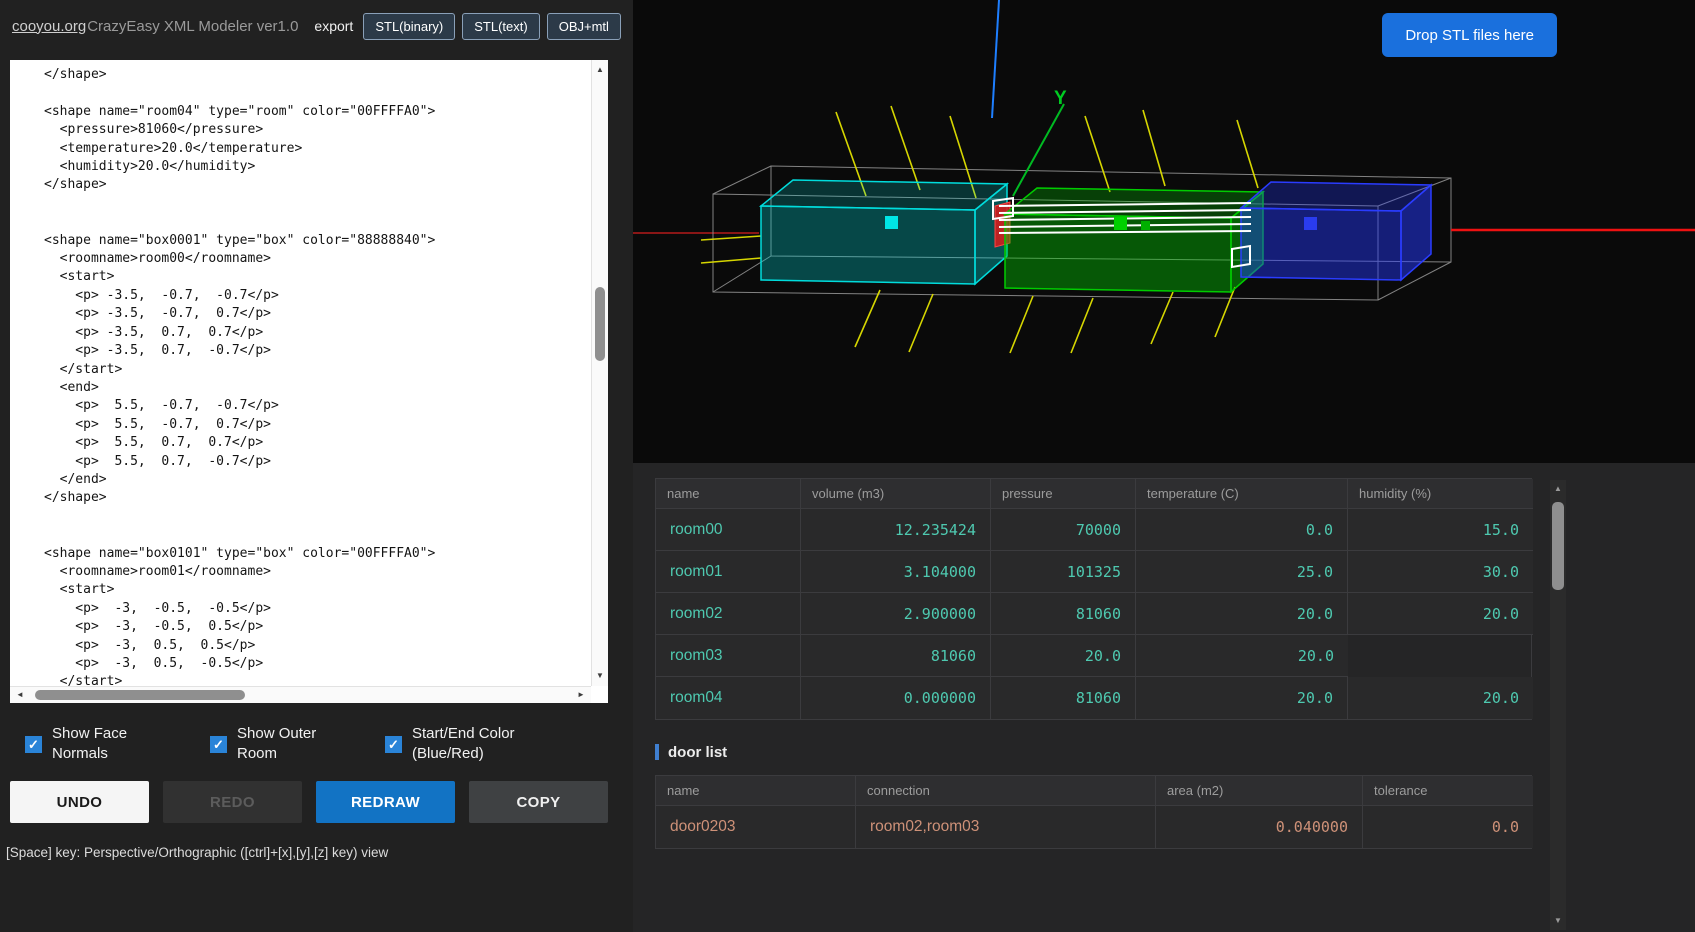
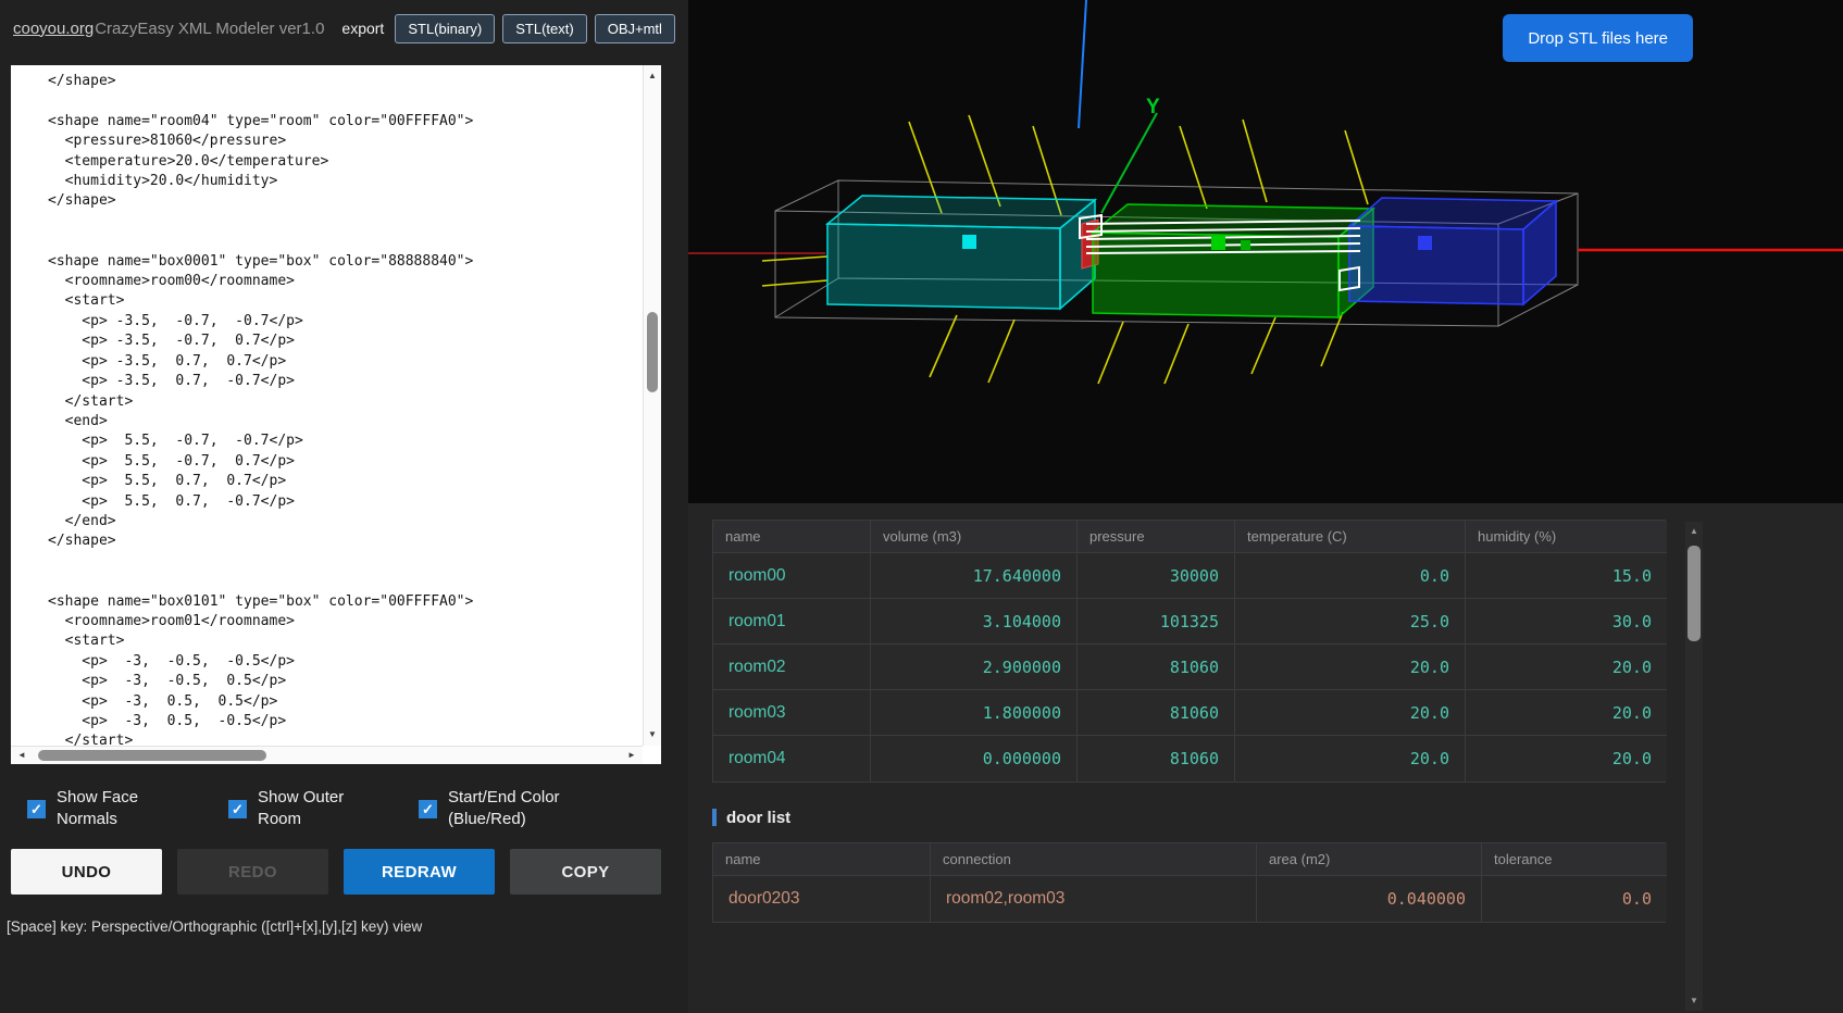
  cooyou.org
  CrazyEasy XML Modeler ver1.0
  export
  STL(binary)
  STL(text)
  OBJ+mtl
  </shape>
  <shape name="room04" type="room" color="00FFFFA0">
  <pressure>81060</pressure>
  <temperature>20.0</temperature>
  <humidity>20.0</humidity>
  </shape>
  <shape name="box0001" type="box" color="88888840">
  <roomname>room00</roomname>
  <start>
  <p> -3.5, -0.7, -0.7</p>
  <p> -3.5, -0.7, 0.7</p>
  <p> -3.5, 0.7, 0.7</p>
  <p> -3.5, 0.7, -0.7</p>
  </start>
  <end>
  <p> 5.5, -0.7, -0.7</p>
  <p> 5.5, -0.7, 0.7</p>
  <p> 5.5, 0.7, 0.7</p>
  <p> 5.5, 0.7, -0.7</p>
  </end>
  </shape>
  <shape name="box0101" type="box" color="00FFFFA0">
  <roomname>room01</roomname>
  <start>
  <p> -3, -0.5, -0.5</p>
  <p> -3, -0.5, 0.5</p>
  <p> -3, 0.5, 0.5</p>
  <p> -3, 0.5, -0.5</p>
  ▲
  ▼
  ◄
  ►
  ✓
  Show Face Normals
  ✓
  Show Outer Room
  ✓
  Start/End Color (Blue/Red)
  UNDO
  REDO
  REDRAW
  COPY
  [Space] key: Perspective/Orthographic ([ctrl]+[x],[y],[z] key) view
  Y
  Drop STL files here
  name
  volume (m3)
  pressure
  temperature (C)
  humidity (%)
  room00
- 12.235424
+ 17.640000
- 70000
+ 30000
  0.0
  15.0
  room01
  3.104000
  101325
  25.0
  30.0
  room02
  2.900000
  81060
  20.0
  20.0
  room03
+ 1.800000
  81060
  20.0
  20.0
  room04
  0.000000
  81060
  20.0
  20.0
  door list
  name
  connection
  area (m2)
  tolerance
  door0203
  room02,room03
  0.040000
  0.0
  ▲
  ▼
